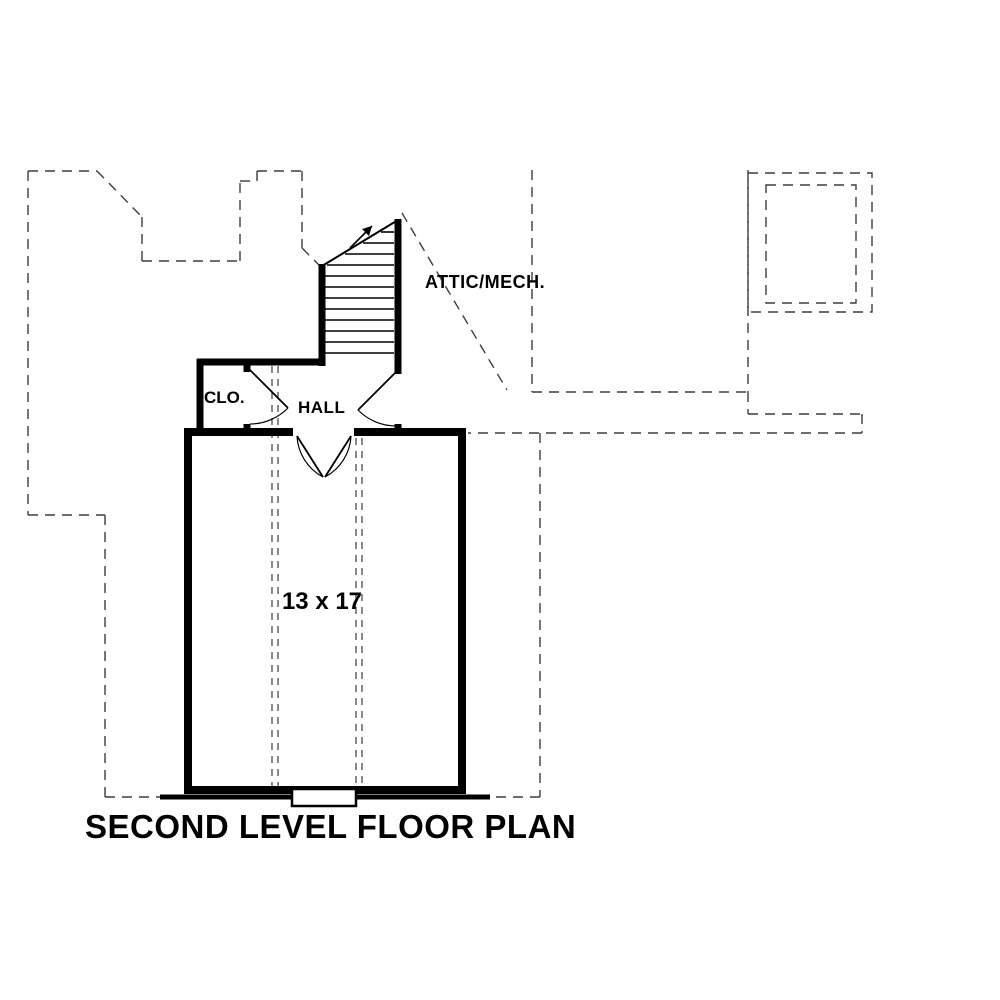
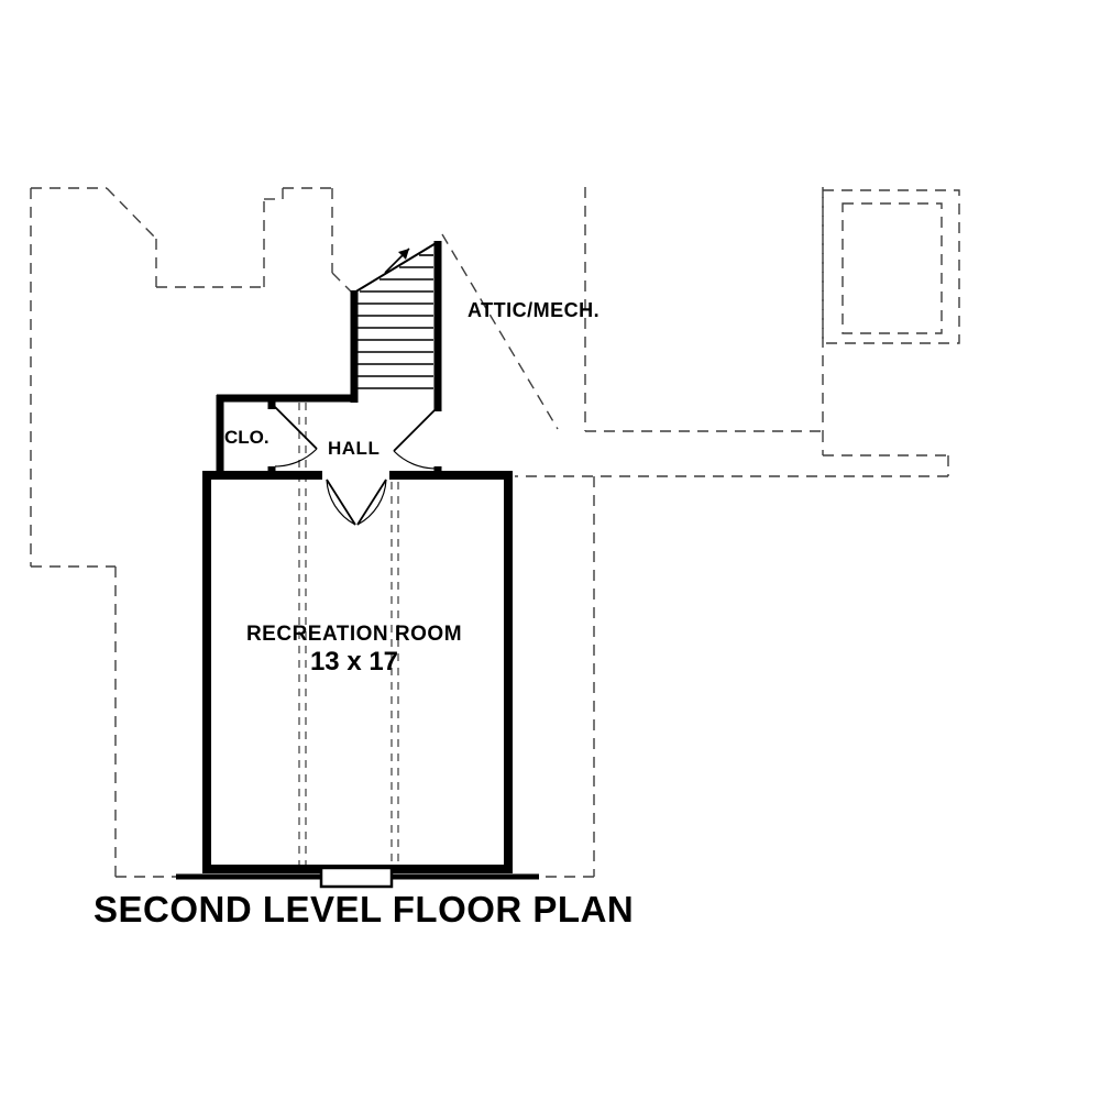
  ATTIC/MECH.
  CLO.
  HALL
+ RECREATION ROOM
  13 x 17
  SECOND LEVEL FLOOR PLAN
